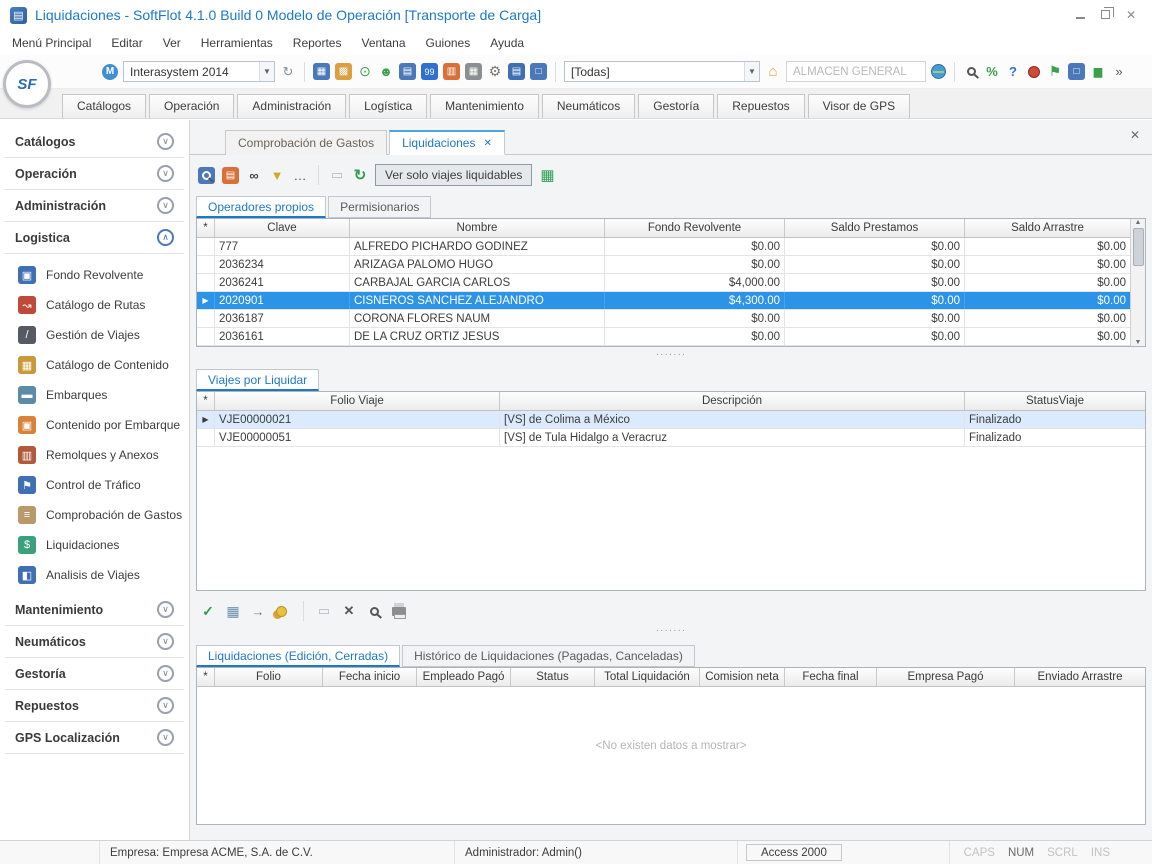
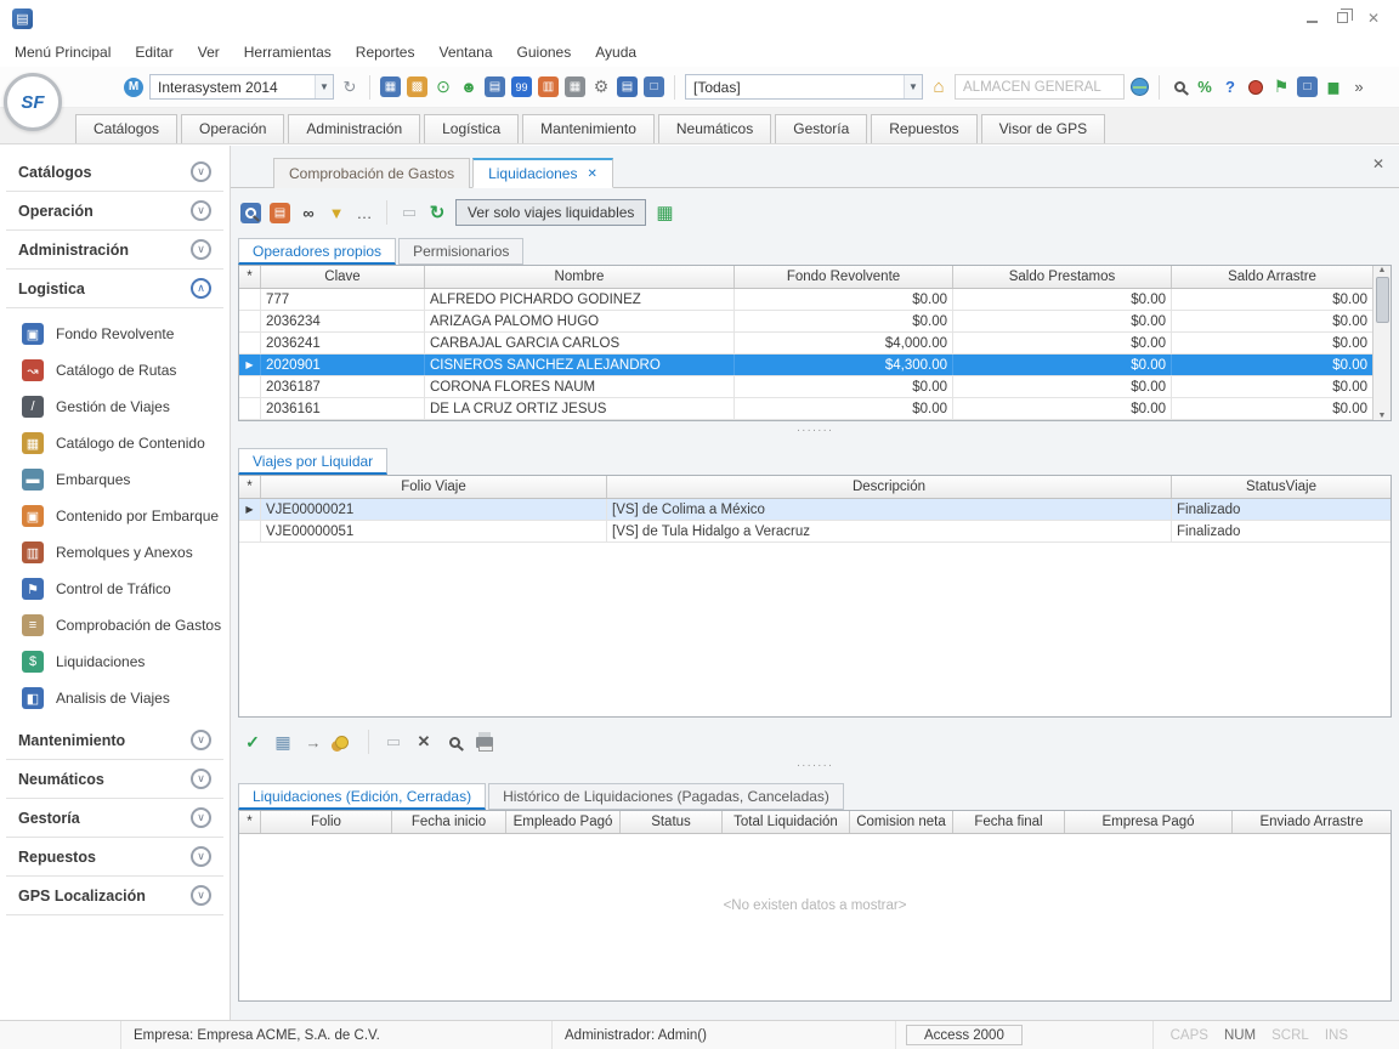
  ▤
- Liquidaciones - SoftFlot 4.1.0 Build 0 Modelo de Operación [Transporte de Carga]
  ✕
  Menú Principal
  Editar
  Ver
  Herramientas
  Reportes
  Ventana
  Guiones
  Ayuda
  SF
  M
  Interasystem 2014
  ▼
  ↻
  ▦
  ▩
  ⊙
  ☻
  ▤
  99
  ▥
  ▦
  ⚙
  ▤
  □
  [Todas]
  ▼
  ⌂
  ALMACÉN GENERAL
  %
  ?
  ⚑
  □
  ▆
  »
  Catálogos
  Operación
  Administración
  Logística
  Mantenimiento
  Neumáticos
  Gestoría
  Repuestos
  Visor de GPS
  Catálogos
  ∨
  Operación
  ∨
  Administración
  ∨
  Logistica
  ∧
  ▣
  Fondo Revolvente
  ↝
  Catálogo de Rutas
  /
  Gestión de Viajes
  ▦
  Catálogo de Contenido
  ▬
  Embarques
  ▣
  Contenido por Embarque
  ▥
  Remolques y Anexos
  ⚑
  Control de Tráfico
  ≡
  Comprobación de Gastos
  $
  Liquidaciones
  ◧
  Analisis de Viajes
  Mantenimiento
  ∨
  Neumáticos
  ∨
  Gestoría
  ∨
  Repuestos
  ∨
  GPS Localización
  ∨
  ✕
  Comprobación de Gastos
  Liquidaciones
  ✕
  ▤
  ∞
  ▼
  …
  ▭
  ↻
  Ver solo viajes liquidables
  ▦
  Operadores propios
  Permisionarios
  *
  Clave
  Nombre
  Fondo Revolvente
  Saldo Prestamos
  Saldo Arrastre
  777
  ALFREDO PICHARDO GODINEZ
  $0.00
  $0.00
  $0.00
  2036234
  ARIZAGA PALOMO HUGO
  $0.00
  $0.00
  $0.00
  2036241
  CARBAJAL GARCIA CARLOS
  $4,000.00
  $0.00
  $0.00
  ▶
  2020901
  CISNEROS SANCHEZ ALEJANDRO
  $4,300.00
  $0.00
  $0.00
  2036187
  CORONA FLORES NAUM
  $0.00
  $0.00
  $0.00
  2036161
  DE LA CRUZ ORTIZ JESUS
  $0.00
  $0.00
  $0.00
  ·······
  Viajes por Liquidar
  *
  Folio Viaje
  Descripción
  StatusViaje
  ▶
  VJE00000021
  [VS] de Colima a México
  Finalizado
  VJE00000051
  [VS] de Tula Hidalgo a Veracruz
  Finalizado
  ✓
  ▦
  →
  ▭
  ✕
  ·······
  Liquidaciones (Edición, Cerradas)
  Histórico de Liquidaciones (Pagadas, Canceladas)
  *
  Folio
  Fecha inicio
  Empleado Pagó
  Status
  Total Liquidación
  Comision neta
  Fecha final
  Empresa Pagó
  Enviado Arrastre
  <No existen datos a mostrar>
  Empresa: Empresa ACME, S.A. de C.V.
  Administrador: Admin()
  Access 2000
  CAPS
  NUM
  SCRL
  INS
